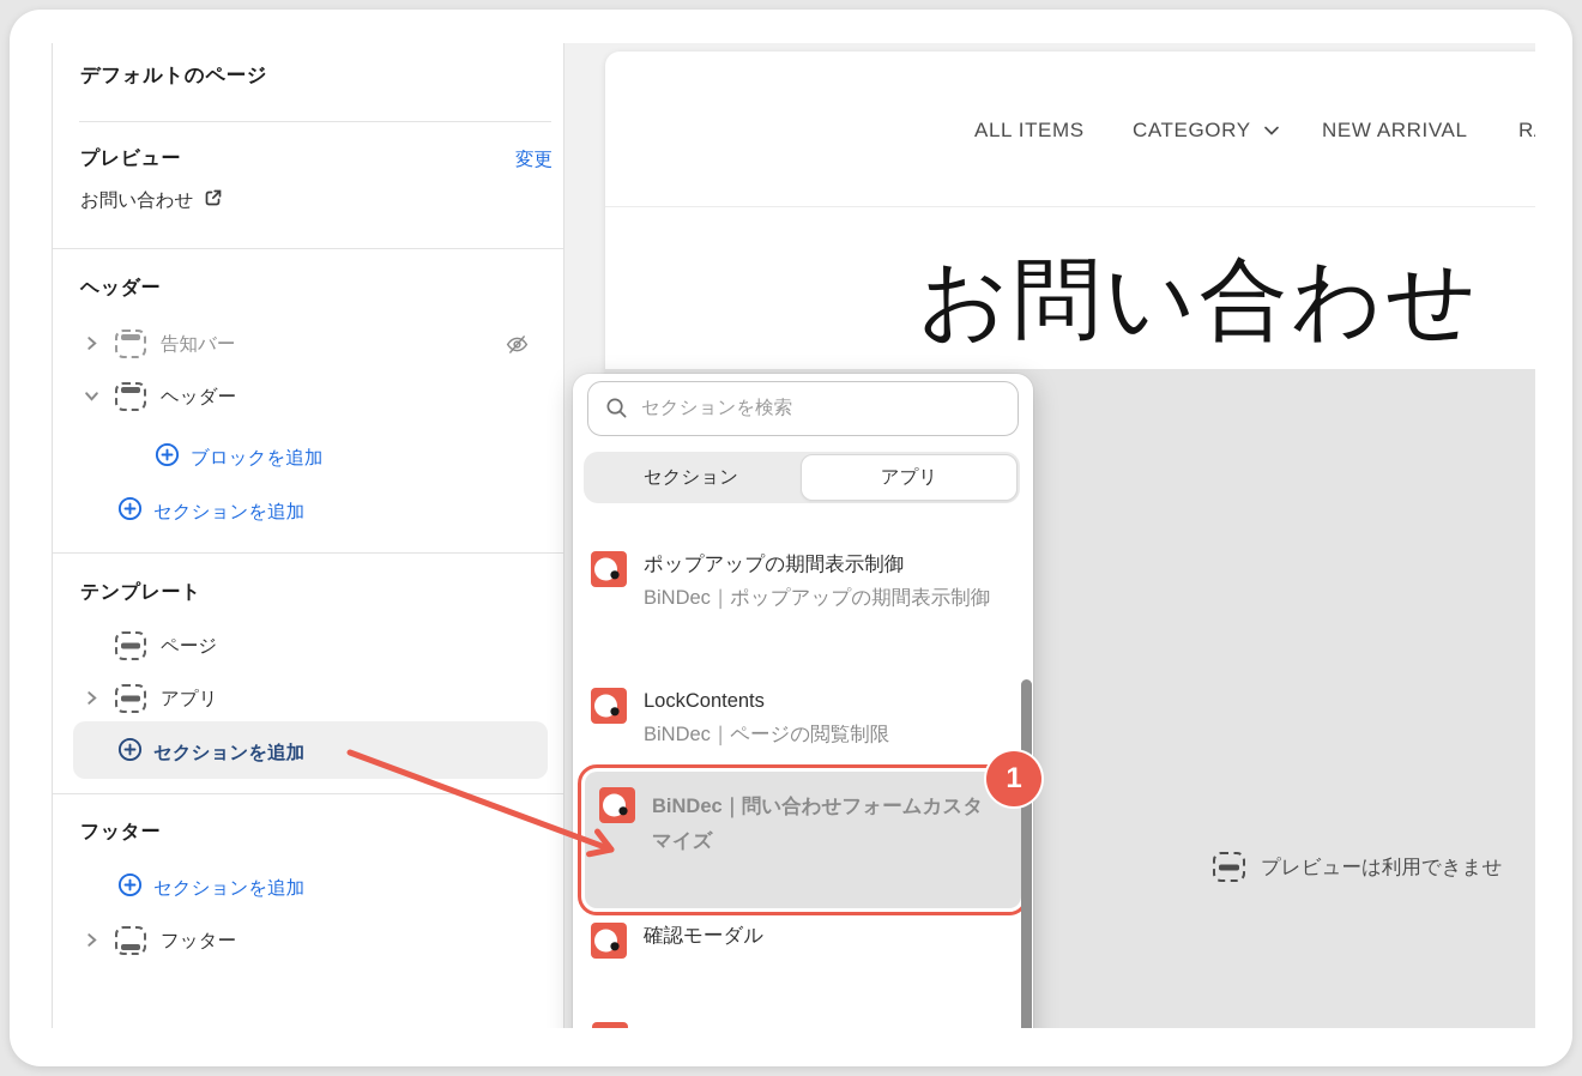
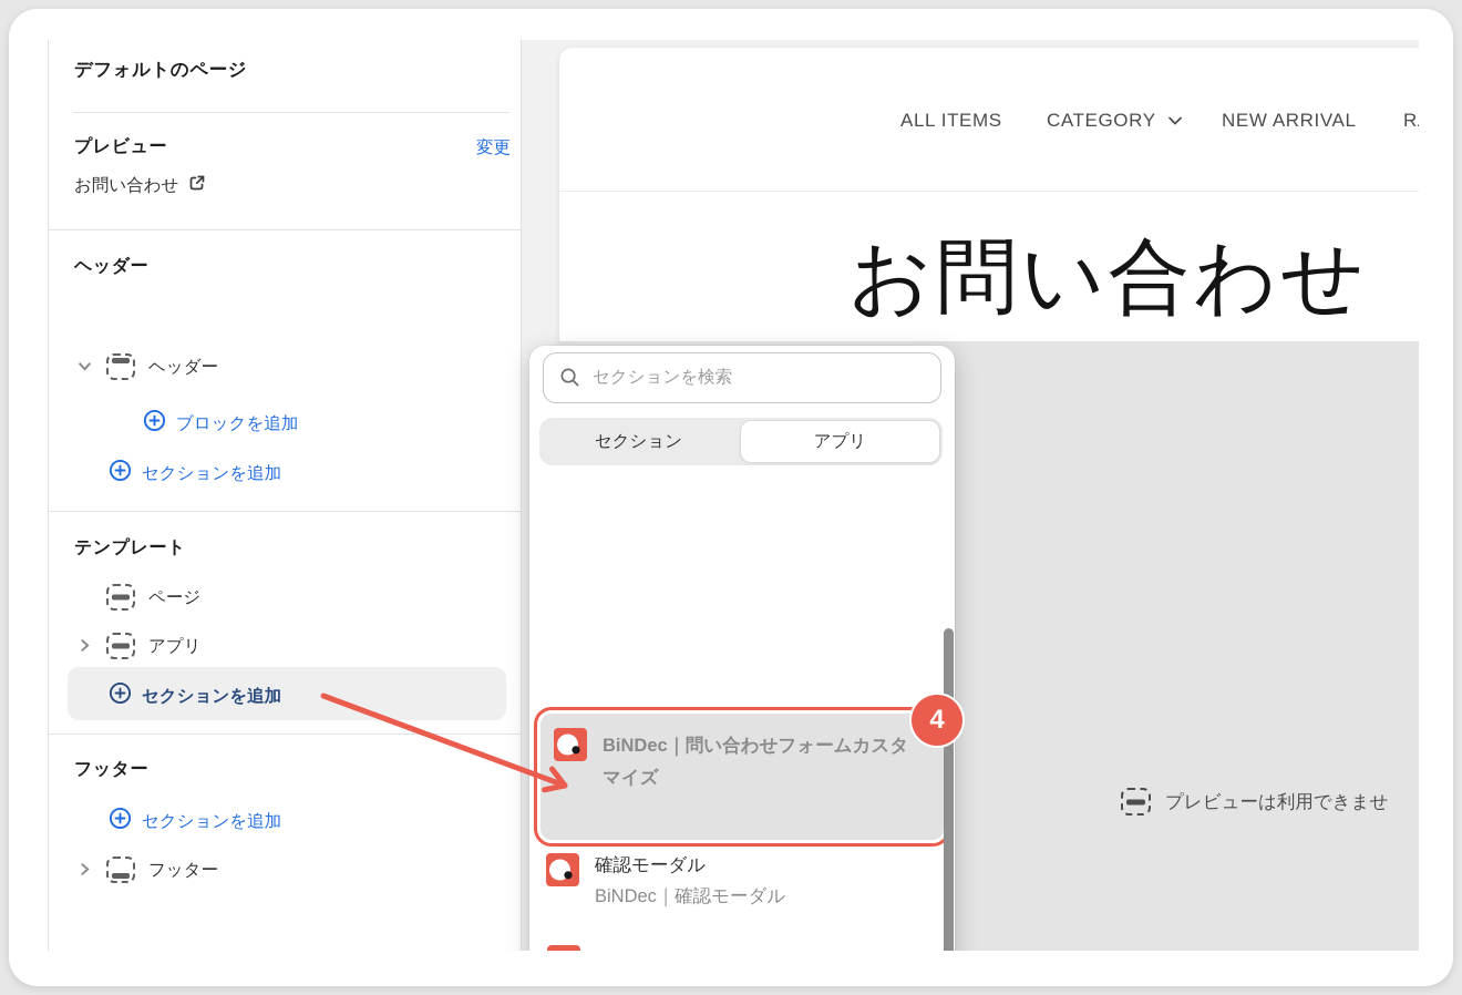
  デフォルトのページ
  プレビュー
  変更
  お問い合わせ
  ヘッダー
- 告知バー
  ヘッダー
  ブロックを追加
  セクションを追加
  テンプレート
  ページ
  アプリ
  セクションを追加
  フッター
  セクションを追加
  フッター
  ALL ITEMS
  CATEGORY
  NEW ARRIVAL
  お問い合わせ
  プレビューは利用できませ
  セクションを検索
  セクション
  アプリ
- ポップアップの期間表示制御
- BiNDec｜ポップアップの期間表示制御
- LockContents
- BiNDec｜ページの閲覧制限
  BiNDec｜問い合わせフォームカスタマイズ
  確認モーダル
+ BiNDec｜確認モーダル
- 1
+ 4
